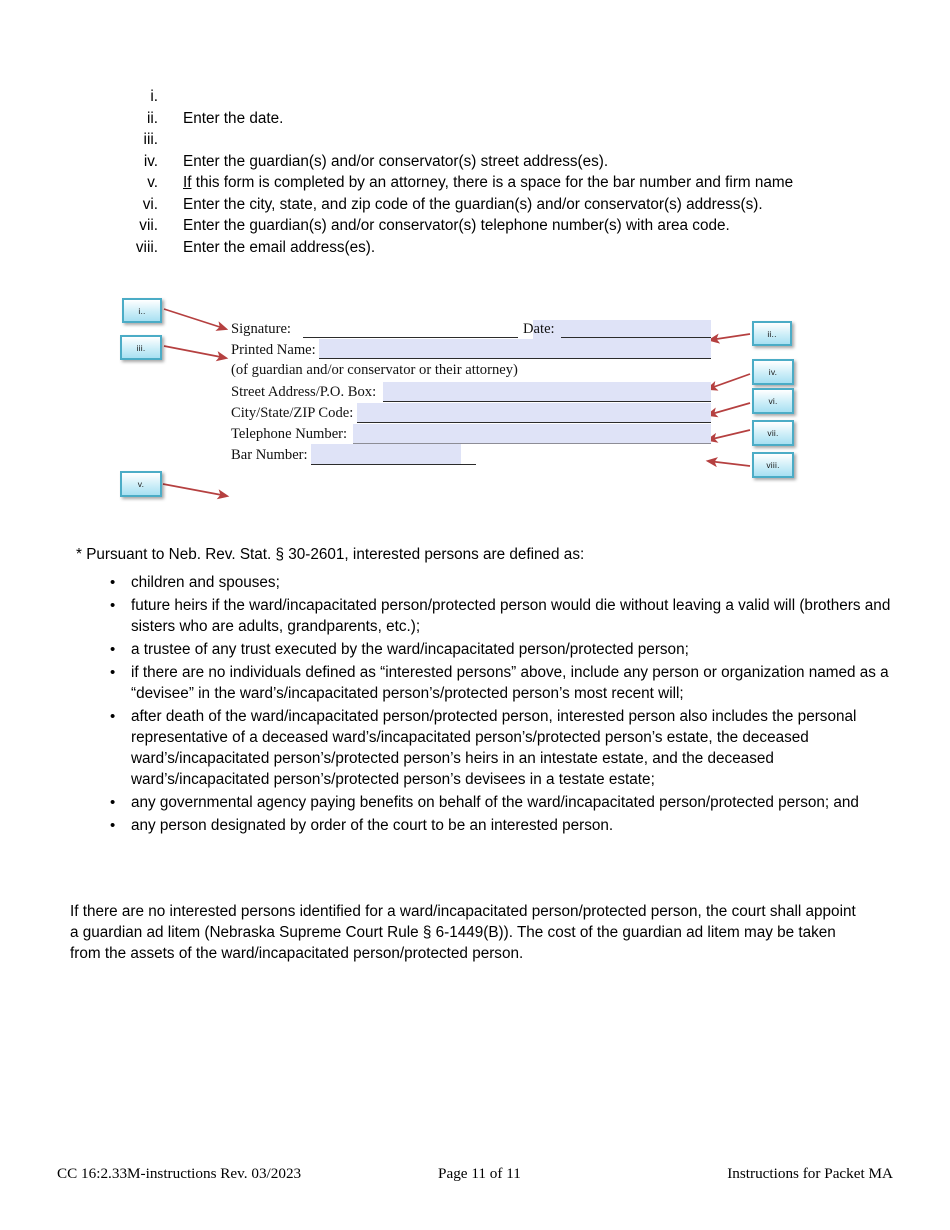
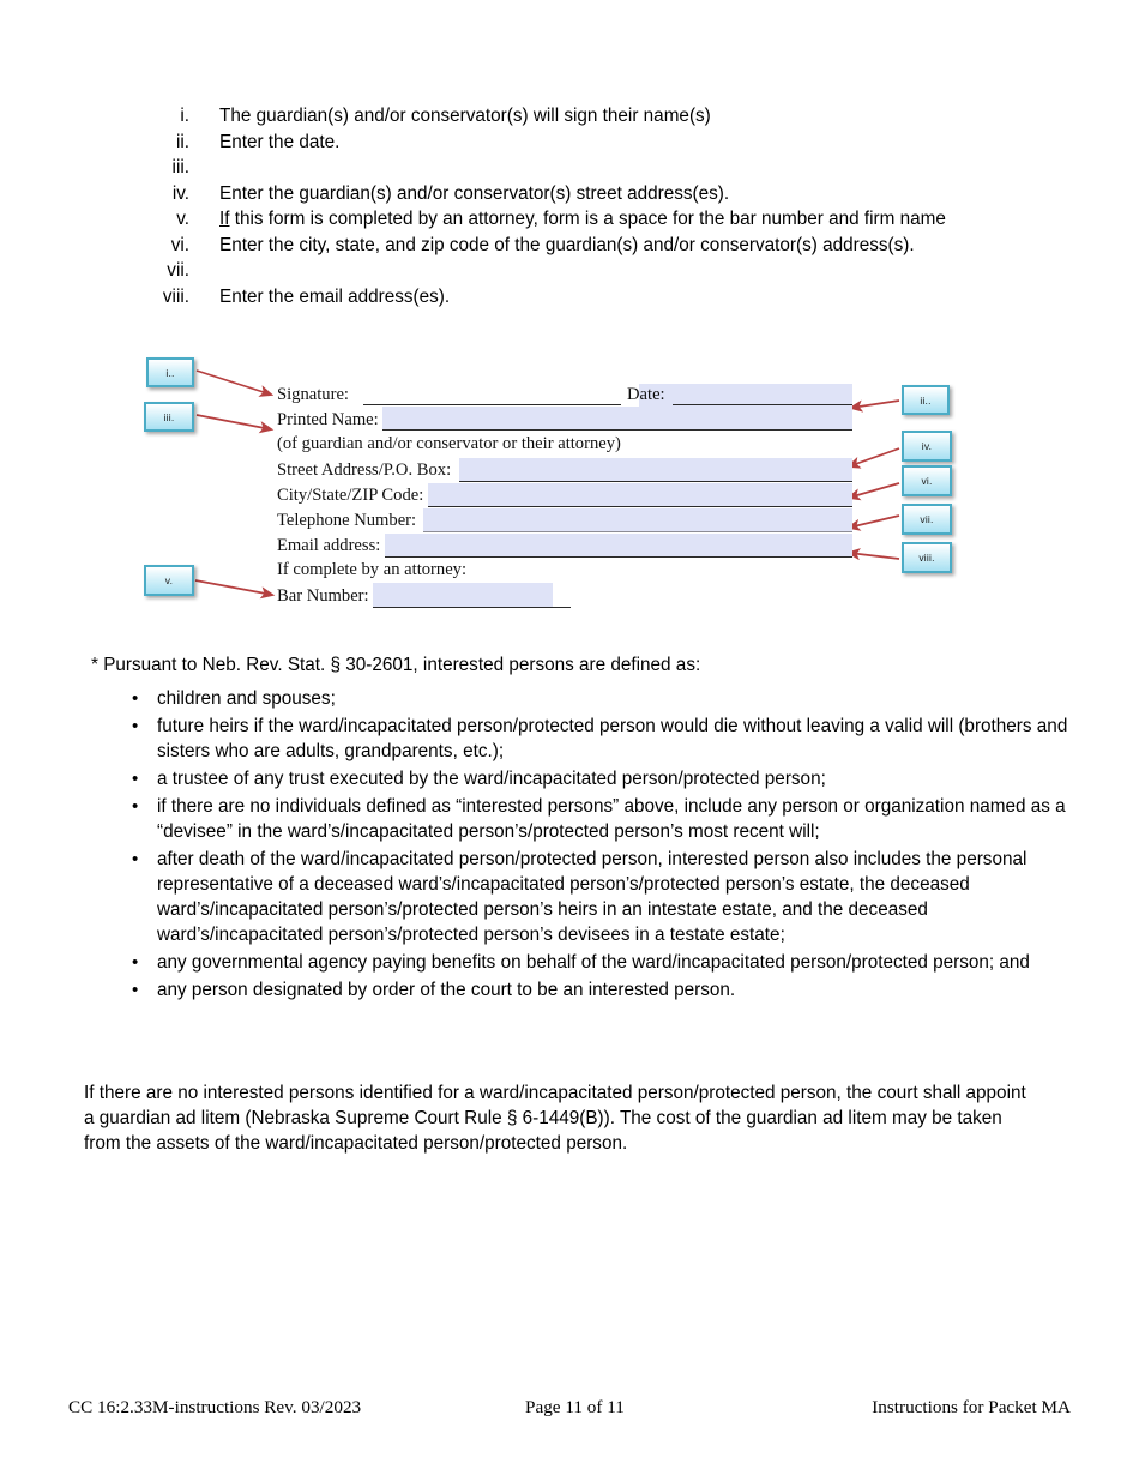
  i.
+ The guardian(s) and/or conservator(s) will sign their name(s)
  ii.
  Enter the date.
  iii.
  iv.
  Enter the guardian(s) and/or conservator(s) street address(es).
  v.
- If this form is completed by an attorney, there is a space for the bar number and firm name
+ If this form is completed by an attorney, form is a space for the bar number and firm name
  vi.
  Enter the city, state, and zip code of the guardian(s) and/or conservator(s) address(s).
  vii.
- Enter the guardian(s) and/or conservator(s) telephone number(s) with area code.
  viii.
  Enter the email address(es).
  i..
  iii.
  v.
  ii..
  iv.
  vi.
  vii.
  viii.
  Signature:
  Date:
  Printed Name:
  (of guardian and/or conservator or their attorney)
  Street Address/P.O. Box:
  City/State/ZIP Code:
  Telephone Number:
+ Email address:
+ If complete by an attorney:
  Bar Number:
  * Pursuant to Neb. Rev. Stat. § 30-2601, interested persons are defined as:
  •
  children and spouses;
  •
  future heirs if the ward/incapacitated person/protected person would die without leaving a valid will (brothers and sisters who are adults, grandparents, etc.);
  •
  a trustee of any trust executed by the ward/incapacitated person/protected person;
  •
  if there are no individuals defined as “interested persons” above, include any person or organization named as a “devisee” in the ward’s/incapacitated person’s/protected person’s most recent will;
  •
  after death of the ward/incapacitated person/protected person, interested person also includes the personal representative of a deceased ward’s/incapacitated person’s/protected person’s estate, the deceased ward’s/incapacitated person’s/protected person’s heirs in an intestate estate, and the deceased ward’s/incapacitated person’s/protected person’s devisees in a testate estate;
  •
  any governmental agency paying benefits on behalf of the ward/incapacitated person/protected person; and
  •
  any person designated by order of the court to be an interested person.
  If there are no interested persons identified for a ward/incapacitated person/protected person, the court shall appoint a guardian ad litem (Nebraska Supreme Court Rule § 6-1449(B)). The cost of the guardian ad litem may be taken from the assets of the ward/incapacitated person/protected person.
  CC 16:2.33M-instructions Rev. 03/2023
  Page 11 of 11
  Instructions for Packet MA
